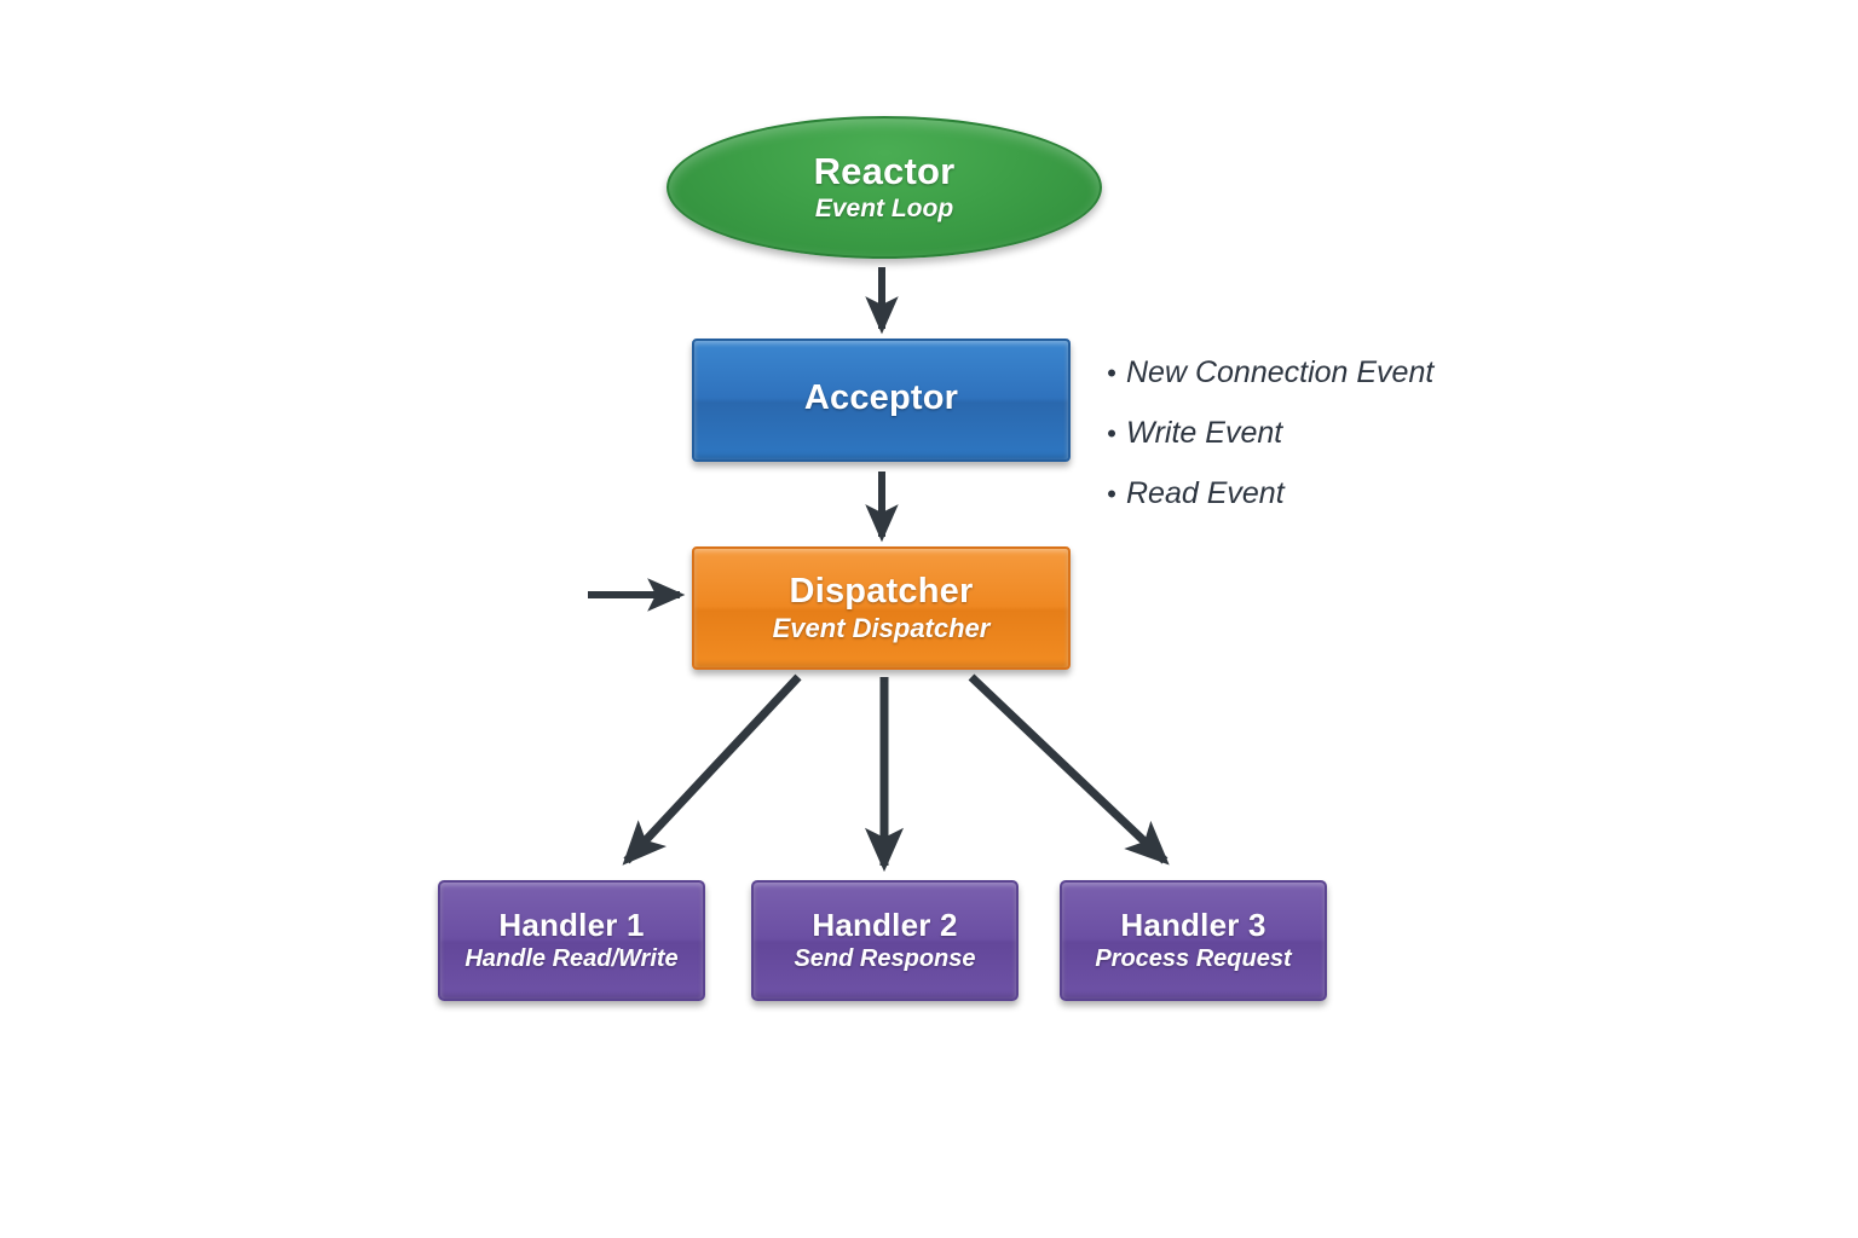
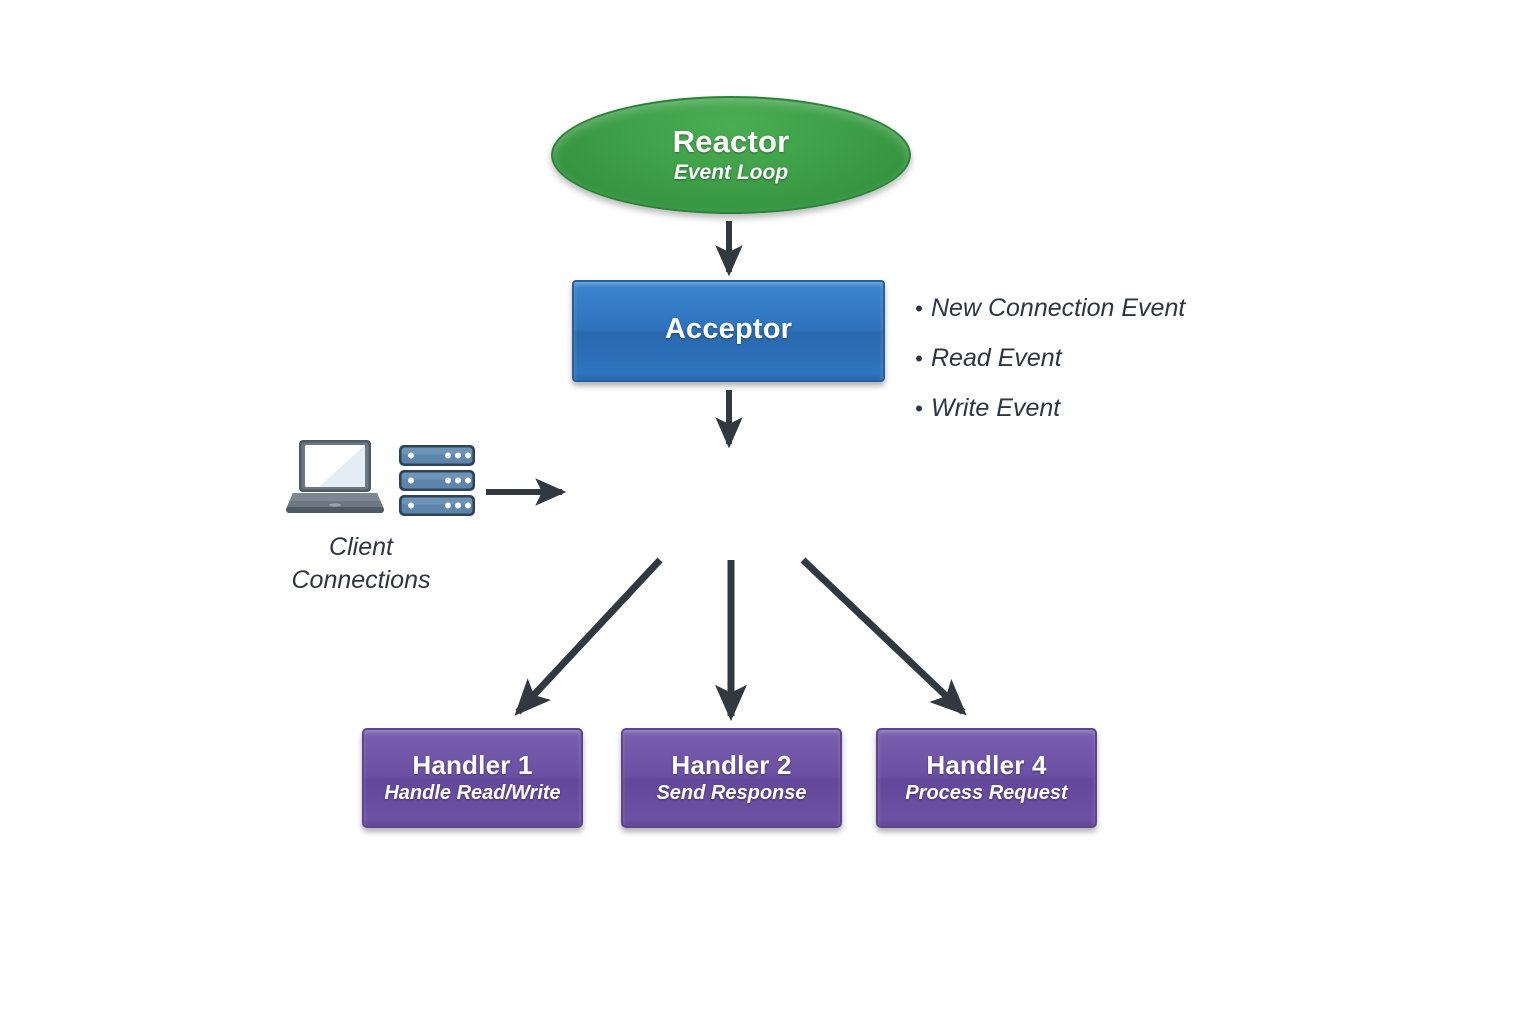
  Reactor
  Event Loop
  Acceptor
- Dispatcher
- Event Dispatcher
  Handler 1
  Handle Read/Write
  Handler 2
  Send Response
- Handler 3
+ Handler 4
  Process Request
  •
  New Connection Event
  •
- Write Event
+ Read Event
  •
- Read Event
+ Write Event
+ Client
+ Connections
